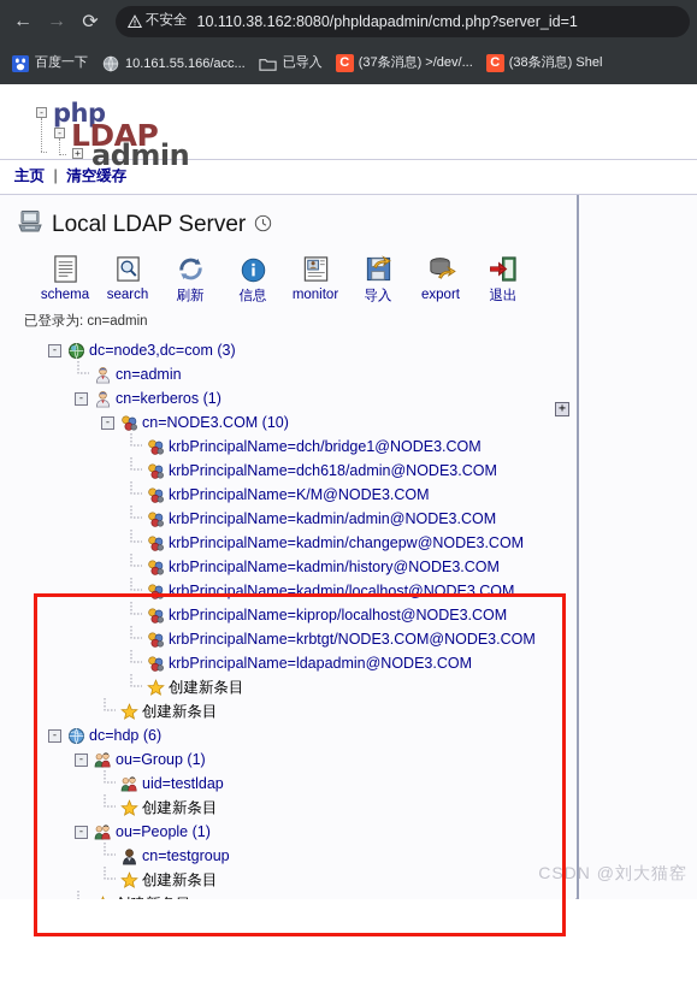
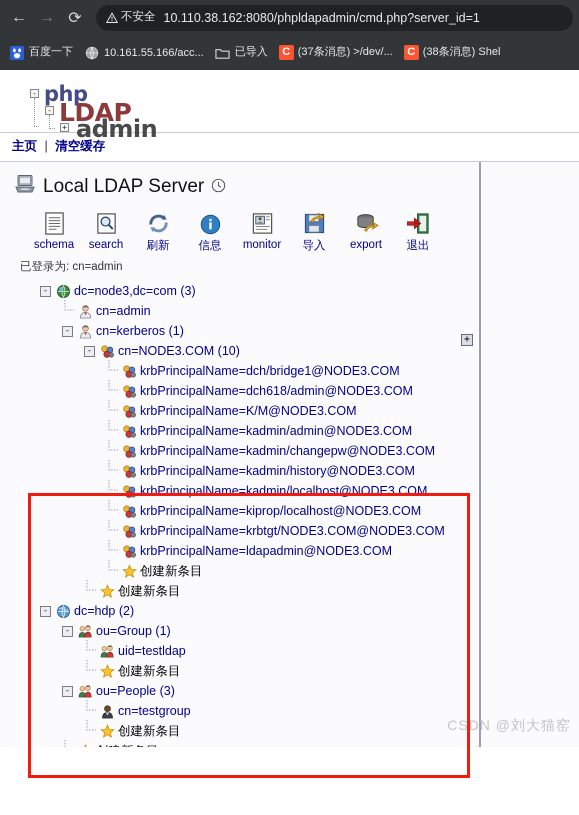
  ←
  →
  ⟳
  不安全
  10.110.38.162:8080/phpldapadmin/cmd.php?server_id=1
  百度一下
  10.161.55.166/acc...
  已导入
  C
  (37条消息) >/dev/...
  C
  (38条消息) Shel
  -
  -
  +
  php
  LDAP
  admin
  主页 | 清空缓存
  Local LDAP Server
  schema
  search
  刷新
  信息
  monitor
  导入
  export
  退出
  已登录为: cn=admin
  -
  dc=node3,dc=com (3)
  cn=admin
  -
  cn=kerberos (1)
  -
  cn=NODE3.COM (10)
  krbPrincipalName=dch/bridge1@NODE3.COM
  krbPrincipalName=dch618/admin@NODE3.COM
  krbPrincipalName=K/M@NODE3.COM
  krbPrincipalName=kadmin/admin@NODE3.COM
  krbPrincipalName=kadmin/changepw@NODE3.COM
  krbPrincipalName=kadmin/history@NODE3.COM
  krbPrincipalName=kadmin/localhost@NODE3.COM
  krbPrincipalName=kiprop/localhost@NODE3.COM
  krbPrincipalName=krbtgt/NODE3.COM@NODE3.COM
  krbPrincipalName=ldapadmin@NODE3.COM
  创建新条目
  创建新条目
  -
- dc=hdp (6)
+ dc=hdp (2)
  -
  ou=Group (1)
  uid=testldap
  创建新条目
  -
- ou=People (1)
+ ou=People (3)
  cn=testgroup
  创建新条目
  +
  CSDN @刘大猫窑
